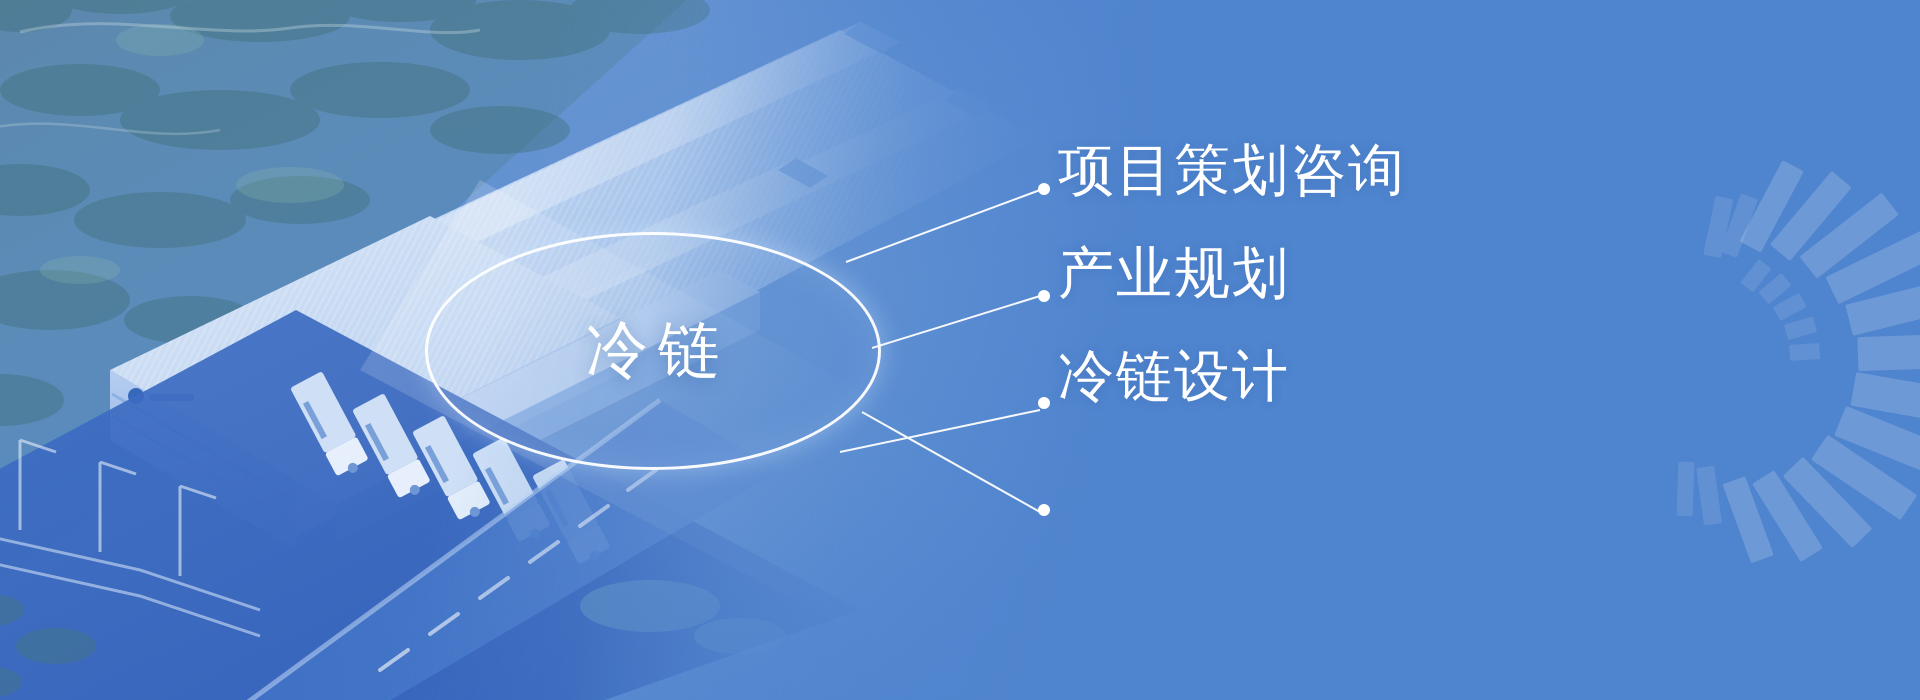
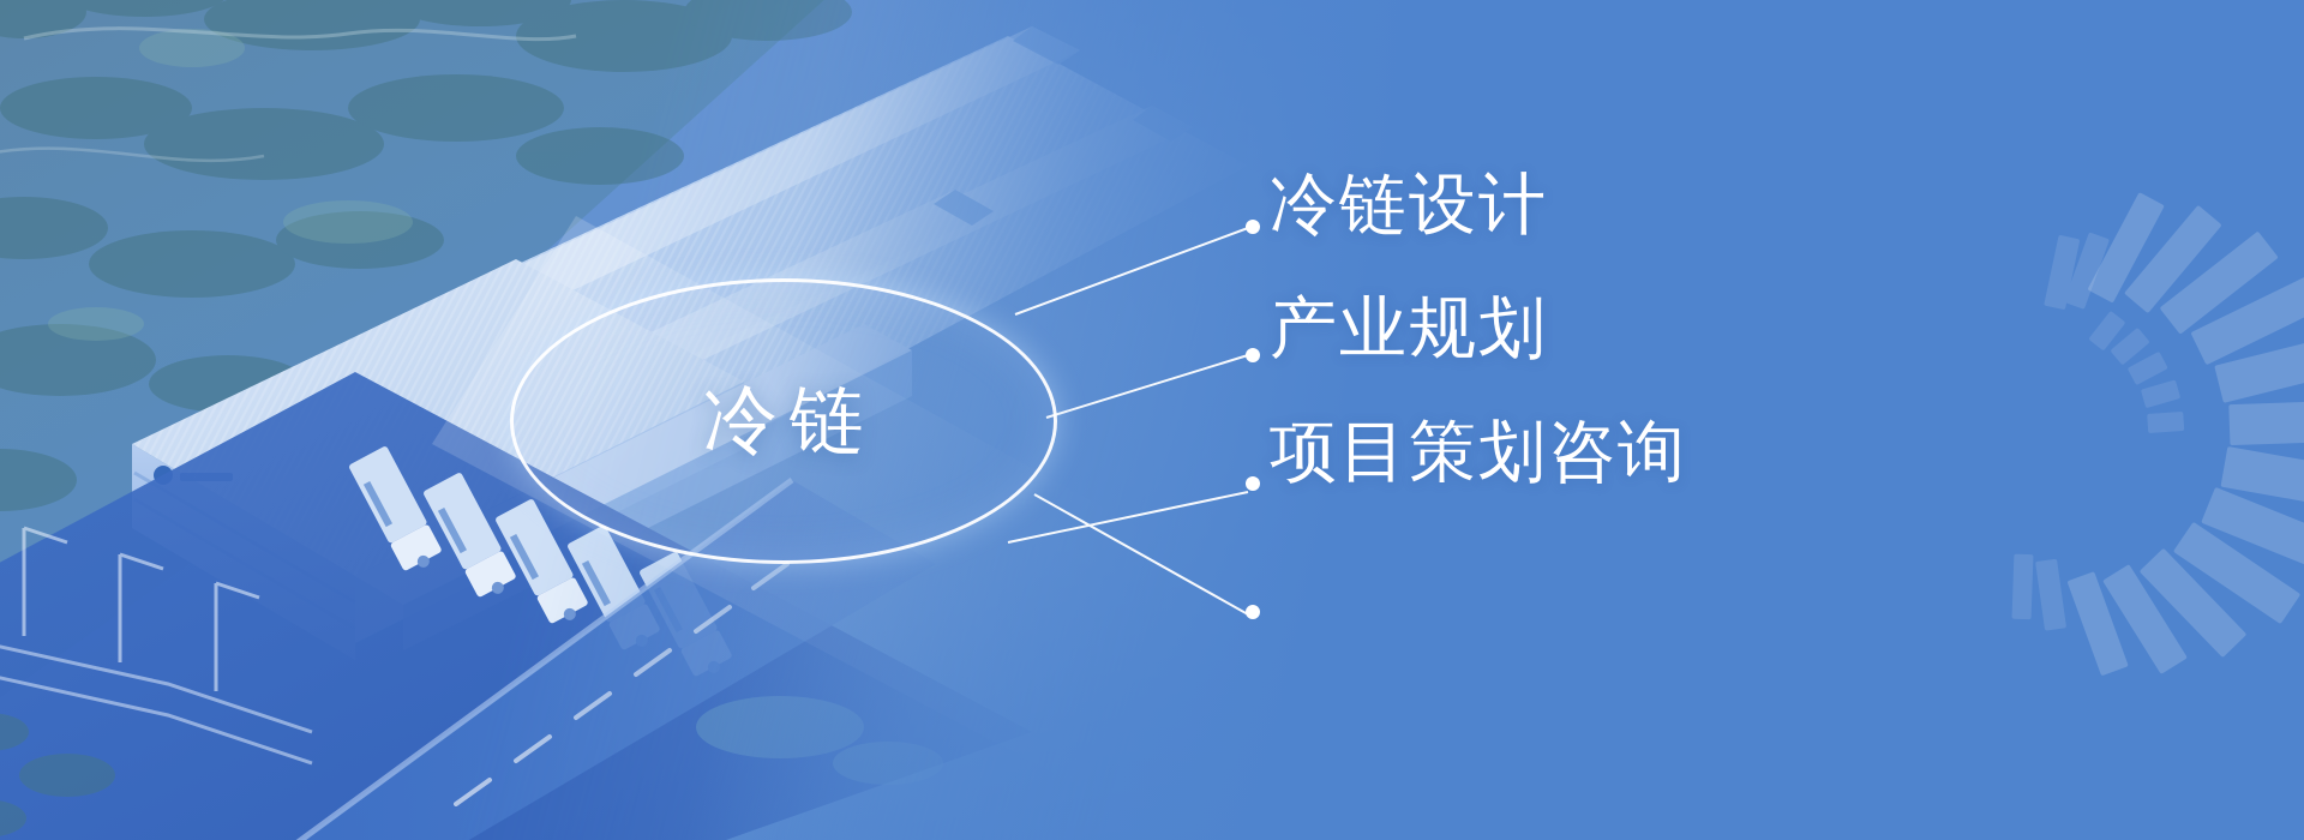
  冷链
- 项目策划咨询
+ 冷链设计
  产业规划
- 冷链设计
+ 项目策划咨询
